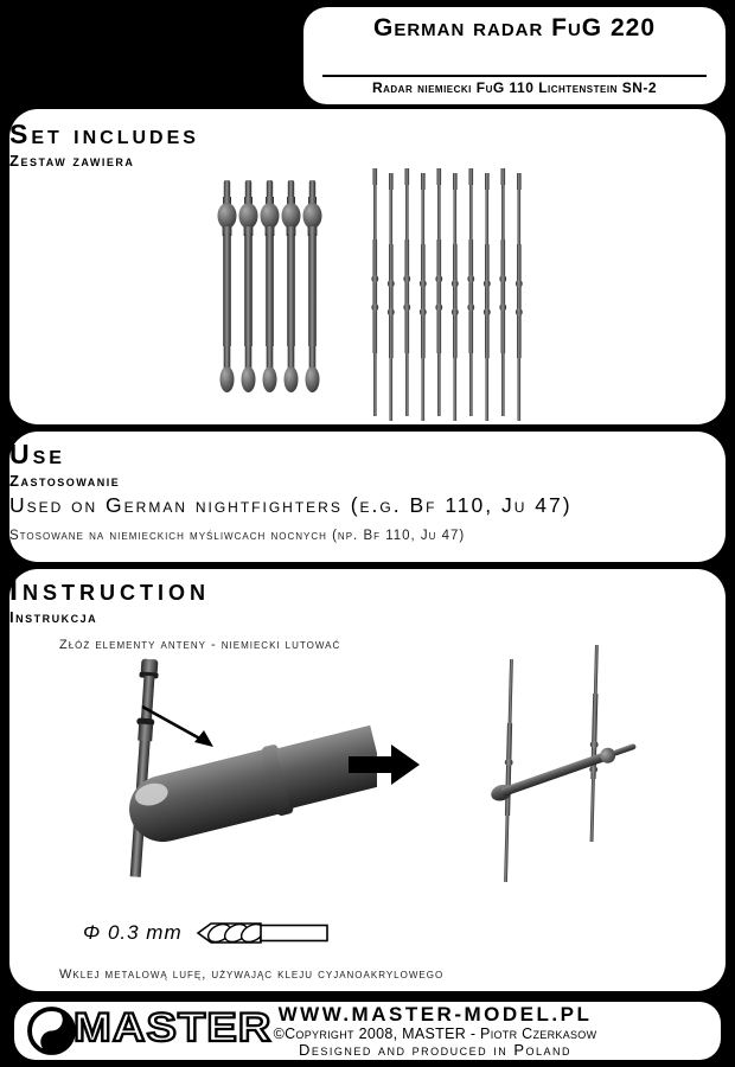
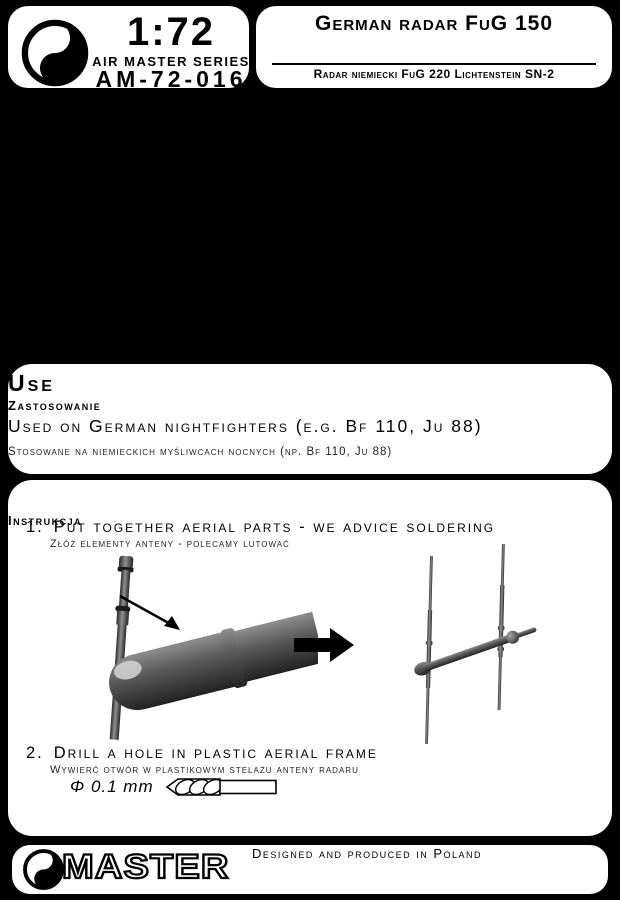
+ 1:72
+ AIR MASTER SERIES
+ AM-72-016
- German radar FuG 220
+ German radar FuG 150
- Radar niemiecki FuG 110 Lichtenstein SN-2
+ Radar niemiecki FuG 220 Lichtenstein SN-2
- Set includes
- Zestaw zawiera
  Use
  Zastosowanie
- Used on German nightfighters (e.g. Bf 110, Ju 47)
+ Used on German nightfighters (e.g. Bf 110, Ju 88)
- Stosowane na niemieckich myśliwcach nocnych (np. Bf 110, Ju 47)
+ Stosowane na niemieckich myśliwcach nocnych (np. Bf 110, Ju 88)
- Instruction
  Instrukcja
+ 1. Put together aerial parts - we advice soldering
- Złóż elementy anteny - niemiecki lutować
+ Złóż elementy anteny - polecamy lutować
+ 2. Drill a hole in plastic aerial frame
+ Wywierć otwór w plastikowym stelażu anteny radaru
- Φ 0.3 mm
+ Φ 0.1 mm
- Wklej metalową lufę, używając kleju cyjanoakrylowego
  MASTER
- WWW.MASTER-MODEL.PL
- ©Copyright 2008, MASTER - Piotr Czerkasow
  Designed and produced in Poland
